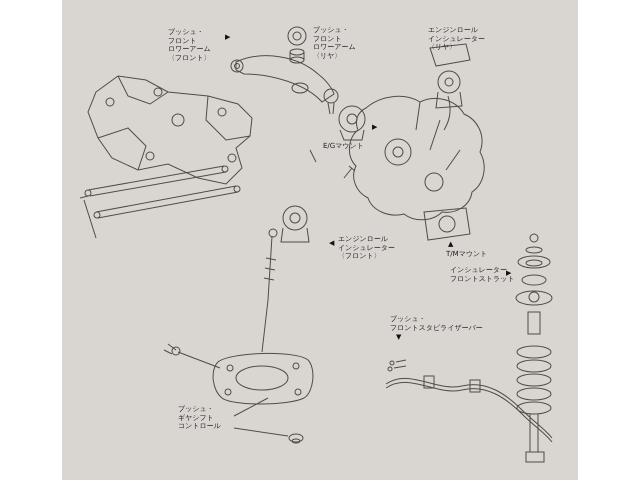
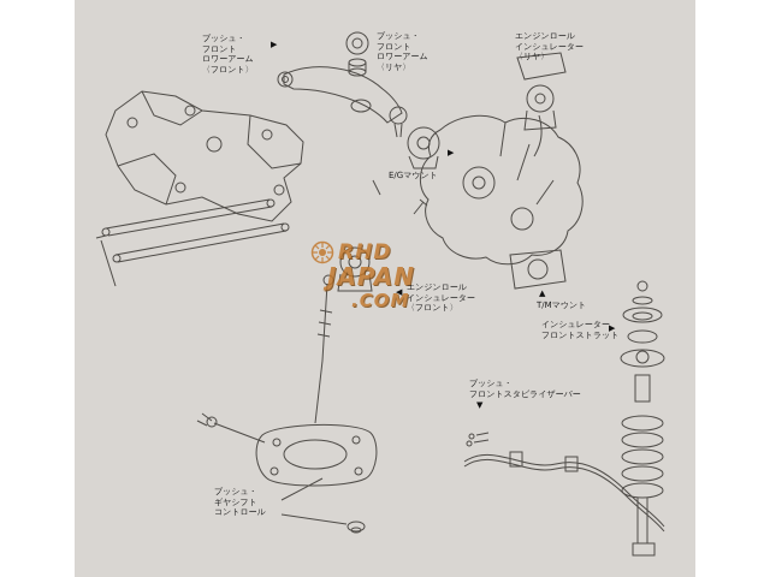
+ RHD
+ JAPAN
+ .COM
  ブッシュ・
  フロント
  ロワーアーム
  〈フロント〉
  ▶
  ブッシュ・
  フロント
  ロワーアーム
  〈リヤ〉
  エンジンロール
  インシュレーター
  〈リヤ〉
  E/Gマウント
  ▶
  エンジンロール
  インシュレーター
  〈フロント〉
  ◀
  T/Mマウント
  ▲
  インシュレーター
  フロントストラット
  ▶
  ブッシュ・
  フロントスタビライザーバー
  ▼
  ブッシュ・
  ギヤシフト
  コントロール
